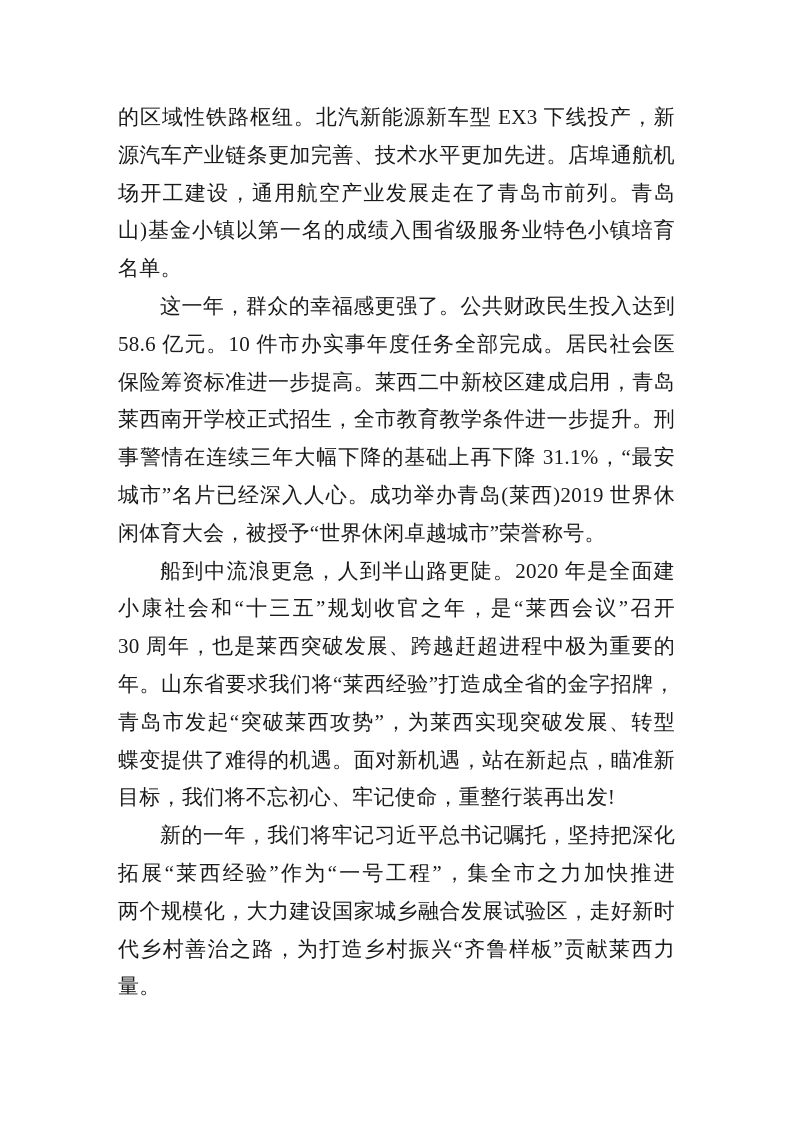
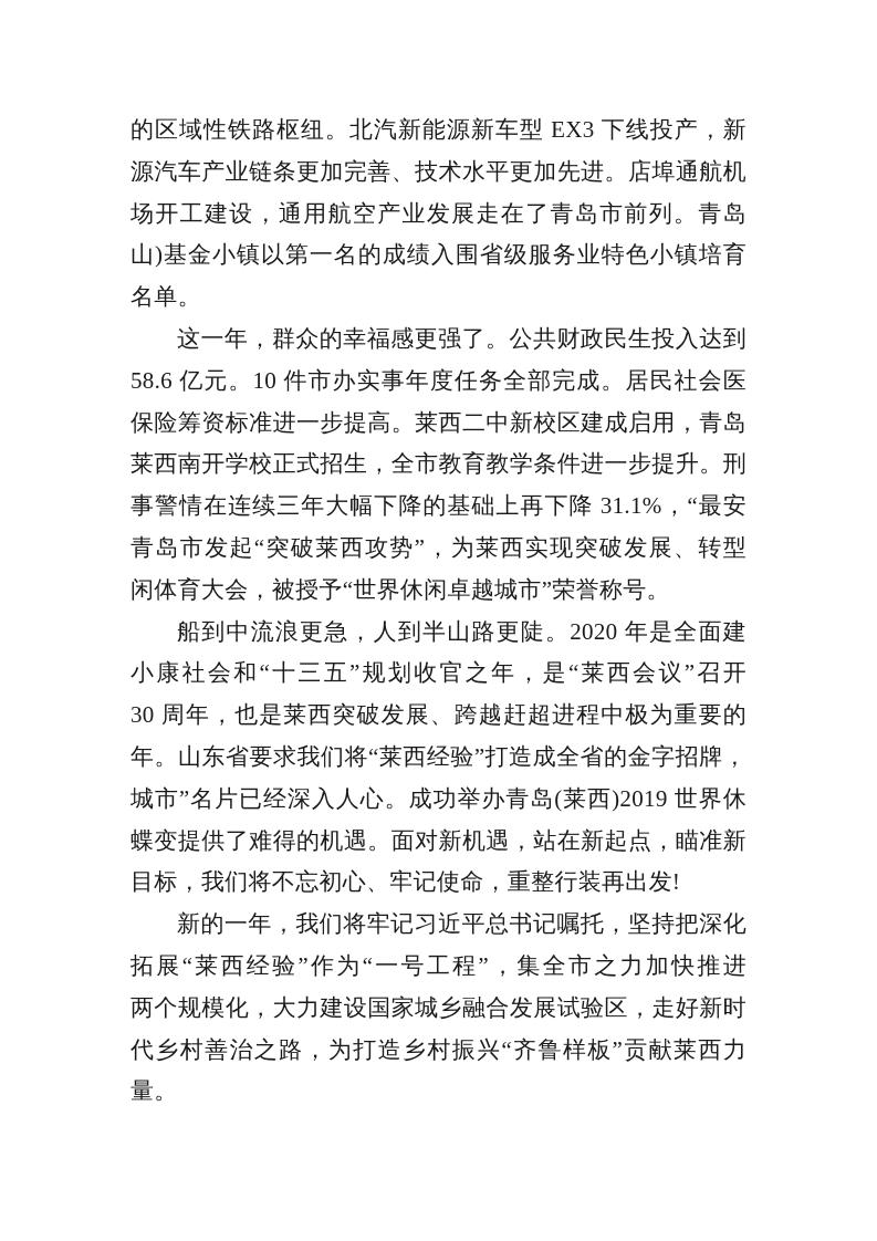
  的区域性铁路枢纽。北汽新能源新车型 EX3 下线投产，新
  源汽车产业链条更加完善、技术水平更加先进。店埠通航机
  场开工建设，通用航空产业发展走在了青岛市前列。青岛
  山)基金小镇以第一名的成绩入围省级服务业特色小镇培育
  名单。
  这一年，群众的幸福感更强了。公共财政民生投入达到
  58.6 亿元。10 件市办实事年度任务全部完成。居民社会医
  保险筹资标准进一步提高。莱西二中新校区建成启用，青岛
  莱西南开学校正式招生，全市教育教学条件进一步提升。刑
  事警情在连续三年大幅下降的基础上再下降 31.1%，“最安
- 城市”名片已经深入人心。成功举办青岛(莱西)2019 世界休
+ 青岛市发起“突破莱西攻势”，为莱西实现突破发展、转型
  闲体育大会，被授予“世界休闲卓越城市”荣誉称号。
  船到中流浪更急，人到半山路更陡。2020 年是全面建
  小康社会和“十三五”规划收官之年，是“莱西会议”召开
  30 周年，也是莱西突破发展、跨越赶超进程中极为重要的
  年。山东省要求我们将“莱西经验”打造成全省的金字招牌，
- 青岛市发起“突破莱西攻势”，为莱西实现突破发展、转型
+ 城市”名片已经深入人心。成功举办青岛(莱西)2019 世界休
  蝶变提供了难得的机遇。面对新机遇，站在新起点，瞄准新
  目标，我们将不忘初心、牢记使命，重整行装再出发!
  新的一年，我们将牢记习近平总书记嘱托，坚持把深化
  拓展“莱西经验”作为“一号工程”，集全市之力加快推进
  两个规模化，大力建设国家城乡融合发展试验区，走好新时
  代乡村善治之路，为打造乡村振兴“齐鲁样板”贡献莱西力
  量。
